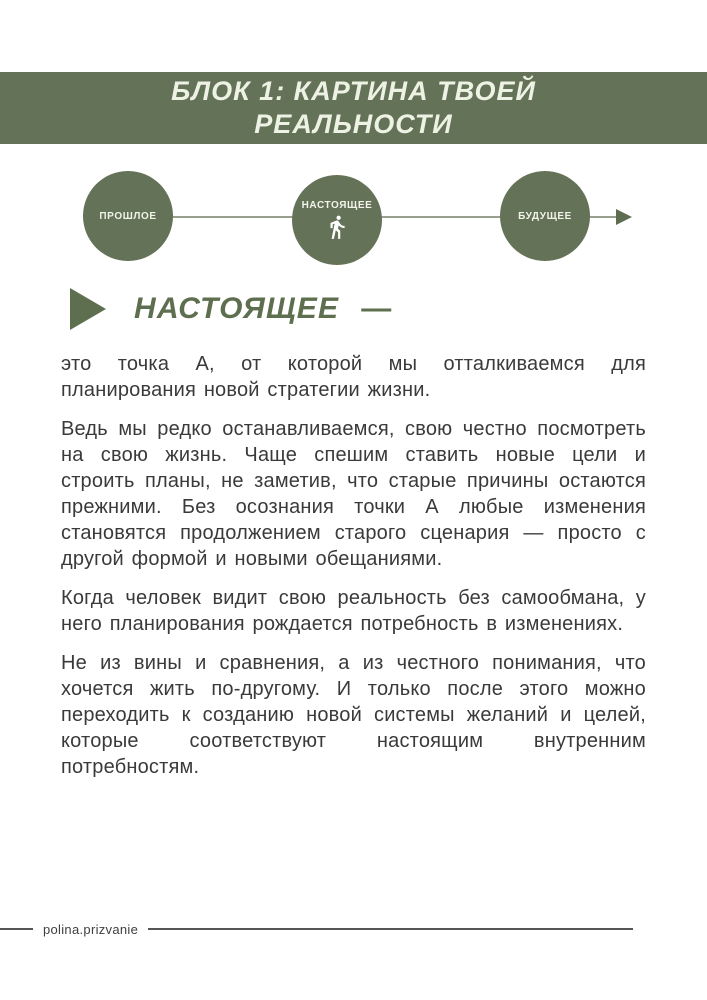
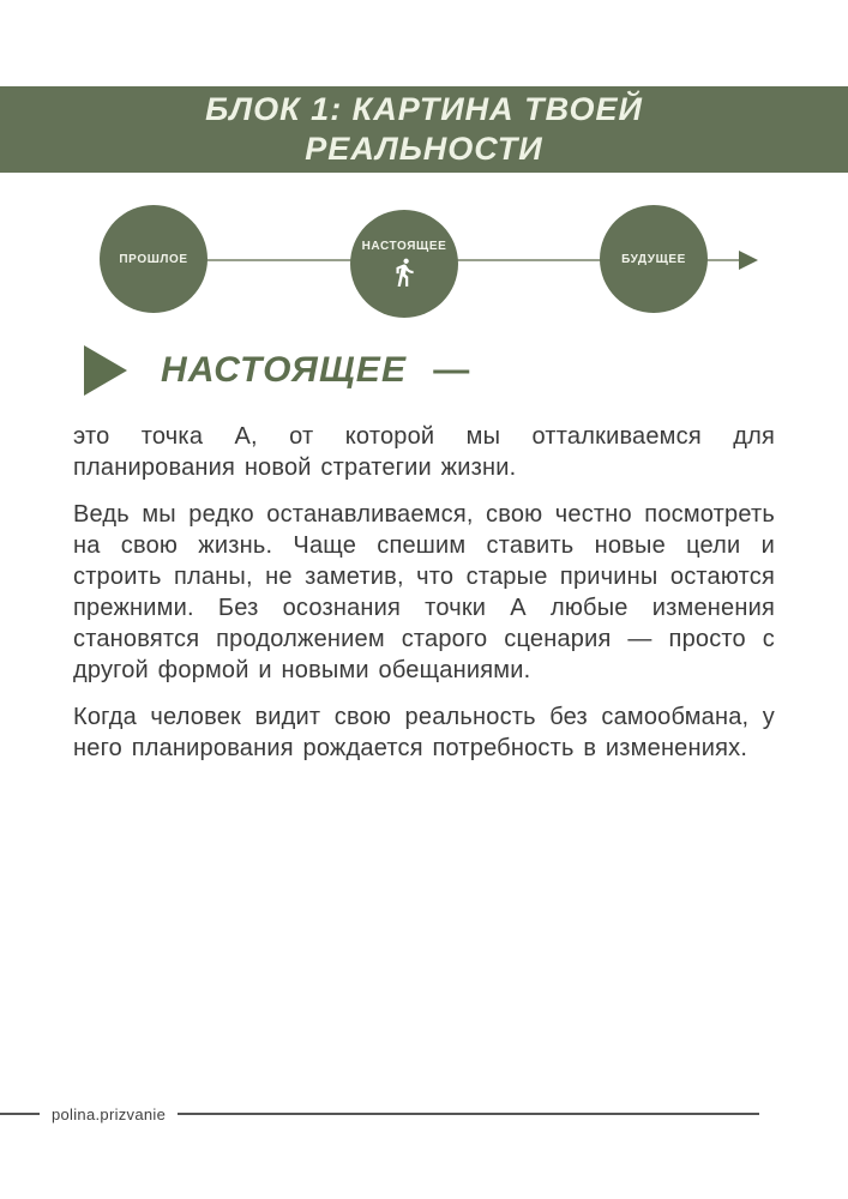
  БЛОК 1: КАРТИНА ТВОЕЙ
  РЕАЛЬНОСТИ
  ПРОШЛОЕ
  НАСТОЯЩЕЕ
  БУДУЩЕЕ
  НАСТОЯЩЕЕ
  —
  это точка А, от которой мы отталкиваемся для планирования новой стратегии жизни.
  Ведь мы редко останавливаемся, свою честно посмотреть на свою жизнь. Чаще спешим ставить новые цели и строить планы, не заметив, что старые причины остаются прежними. Без осознания точки А любые изменения становятся продолжением старого сценария — просто с другой формой и новыми обещаниями.
  Когда человек видит свою реальность без самообмана, у него планирования рождается потребность в изменениях.
- Не из вины и сравнения, а из честного понимания, что хочется жить по-другому. И только после этого можно переходить к созданию новой системы желаний и целей, которые соответствуют настоящим внутренним потребностям.
  polina.prizvanie
